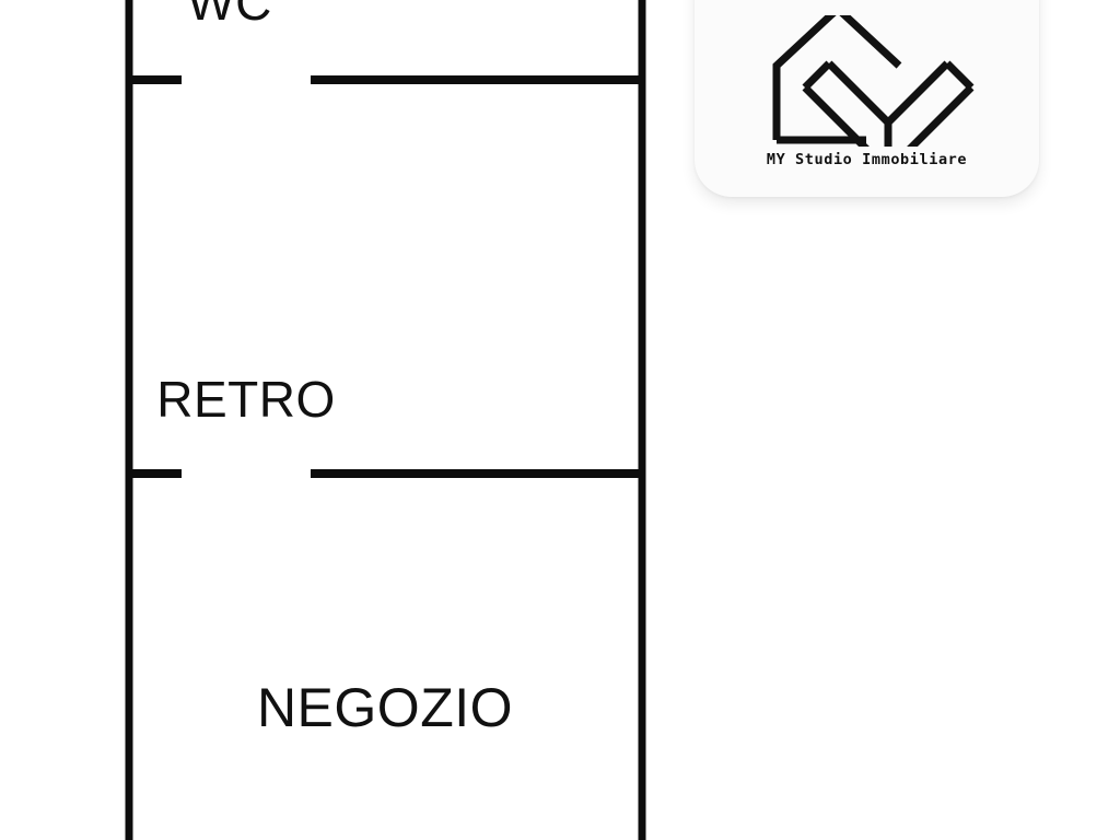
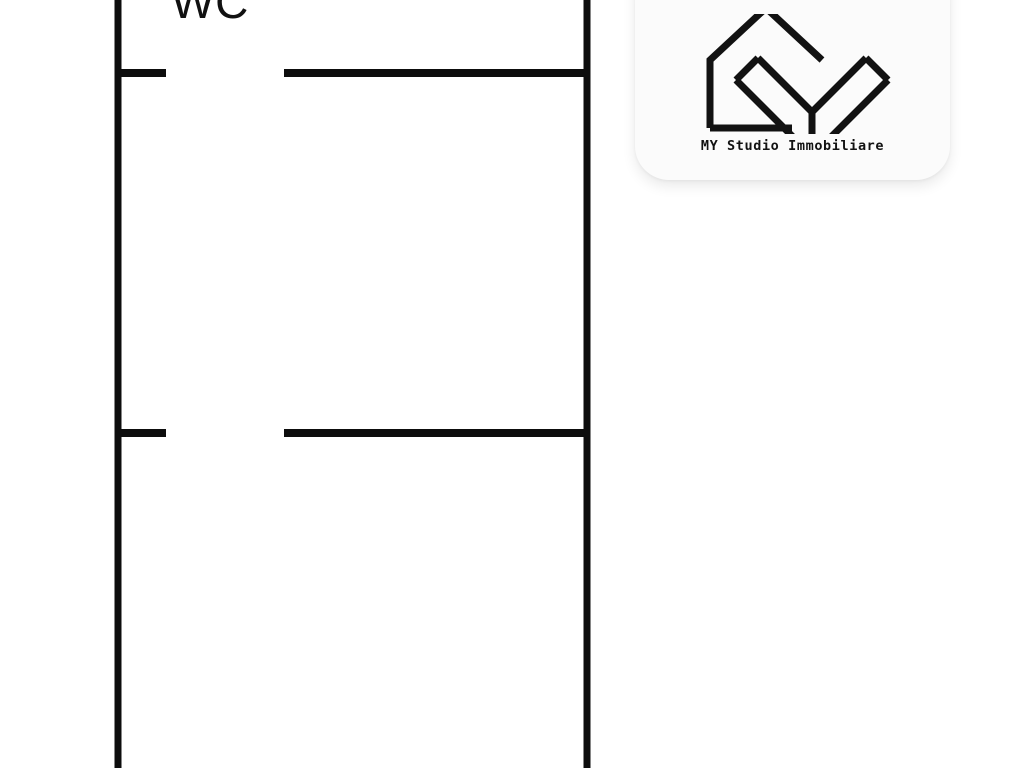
  WC
- RETRO
- NEGOZIO
  MY Studio Immobiliare
